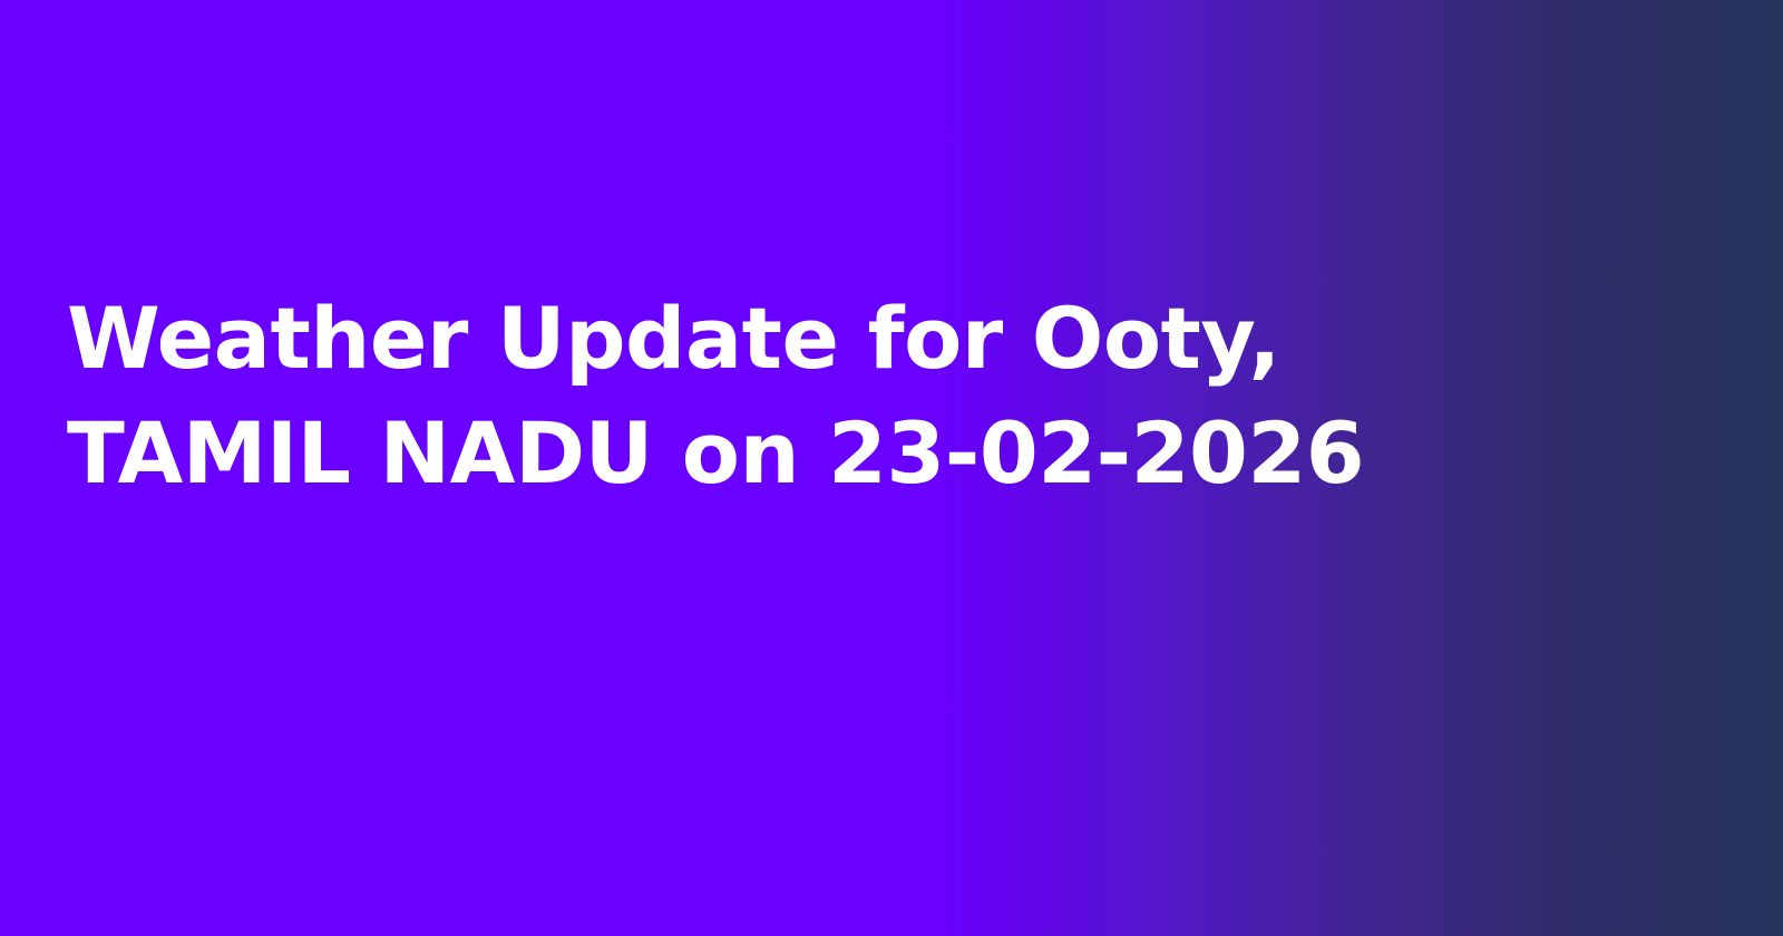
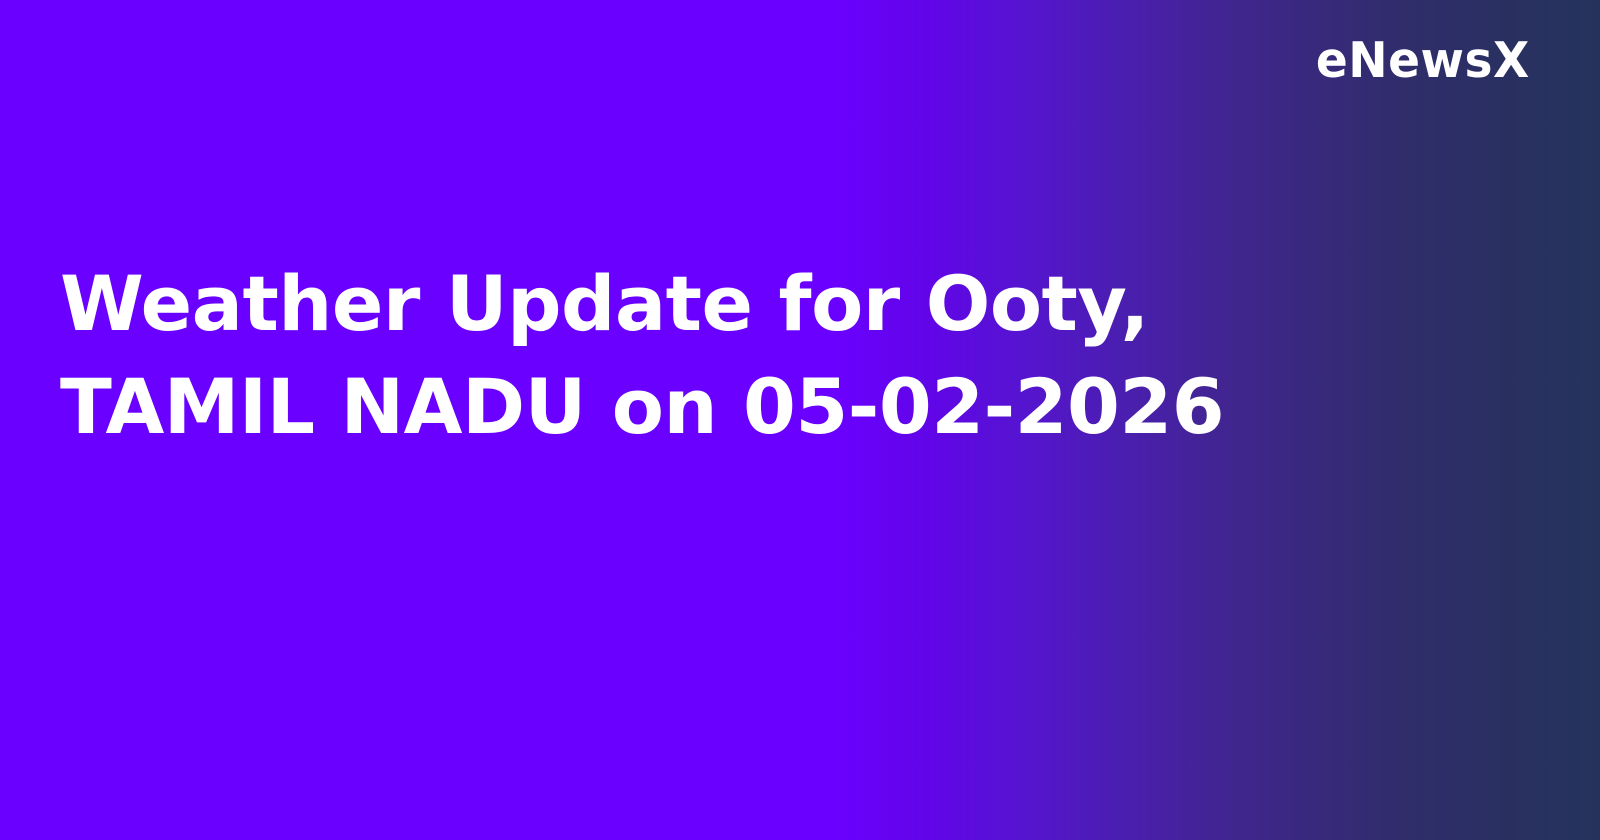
+ eNewsX
- Weather Update for Ooty, TAMIL NADU on 23-02-2026
+ Weather Update for Ooty, TAMIL NADU on 05-02-2026
